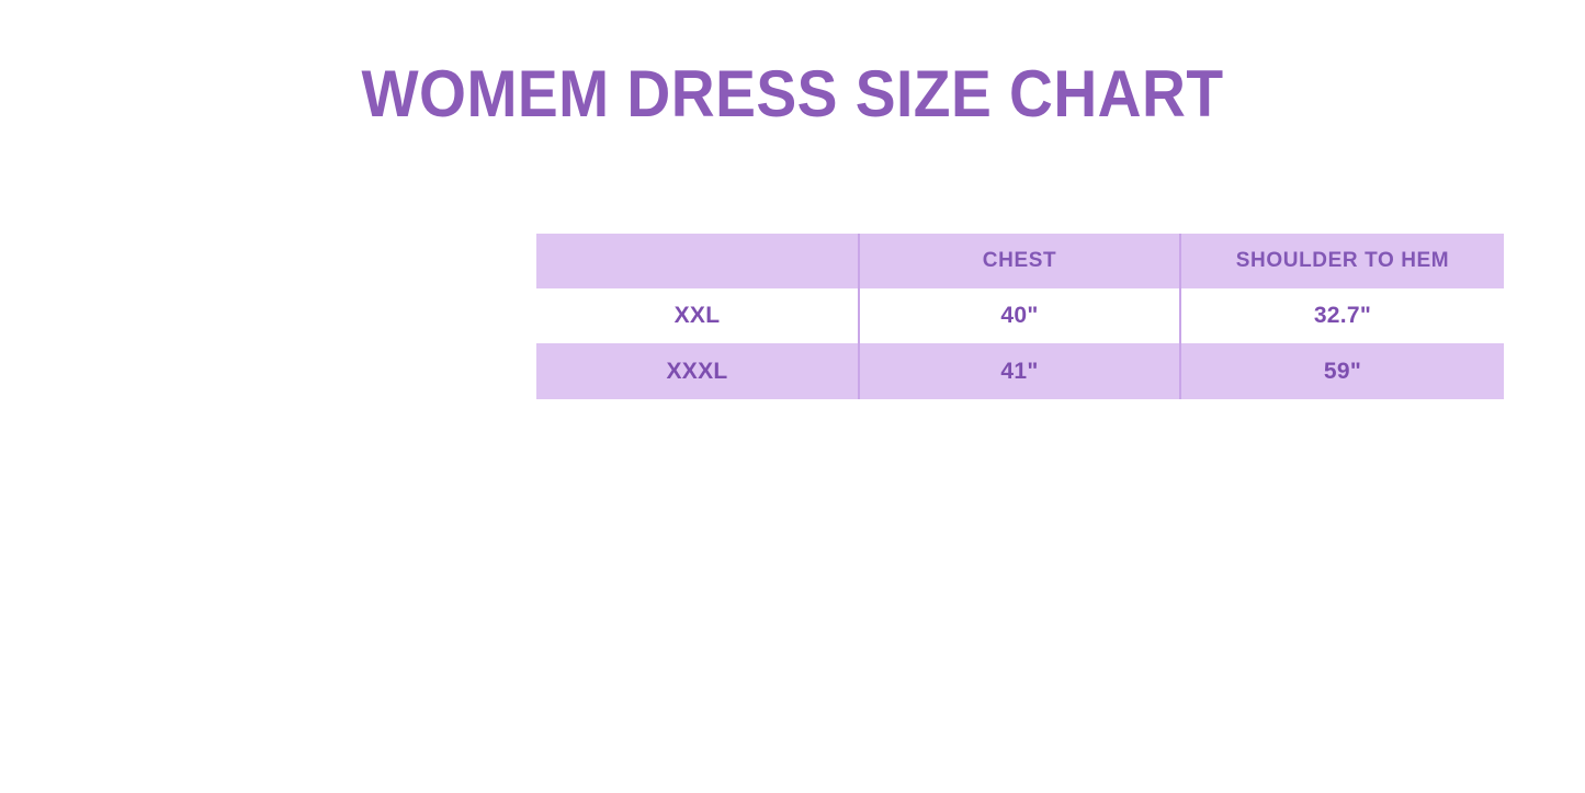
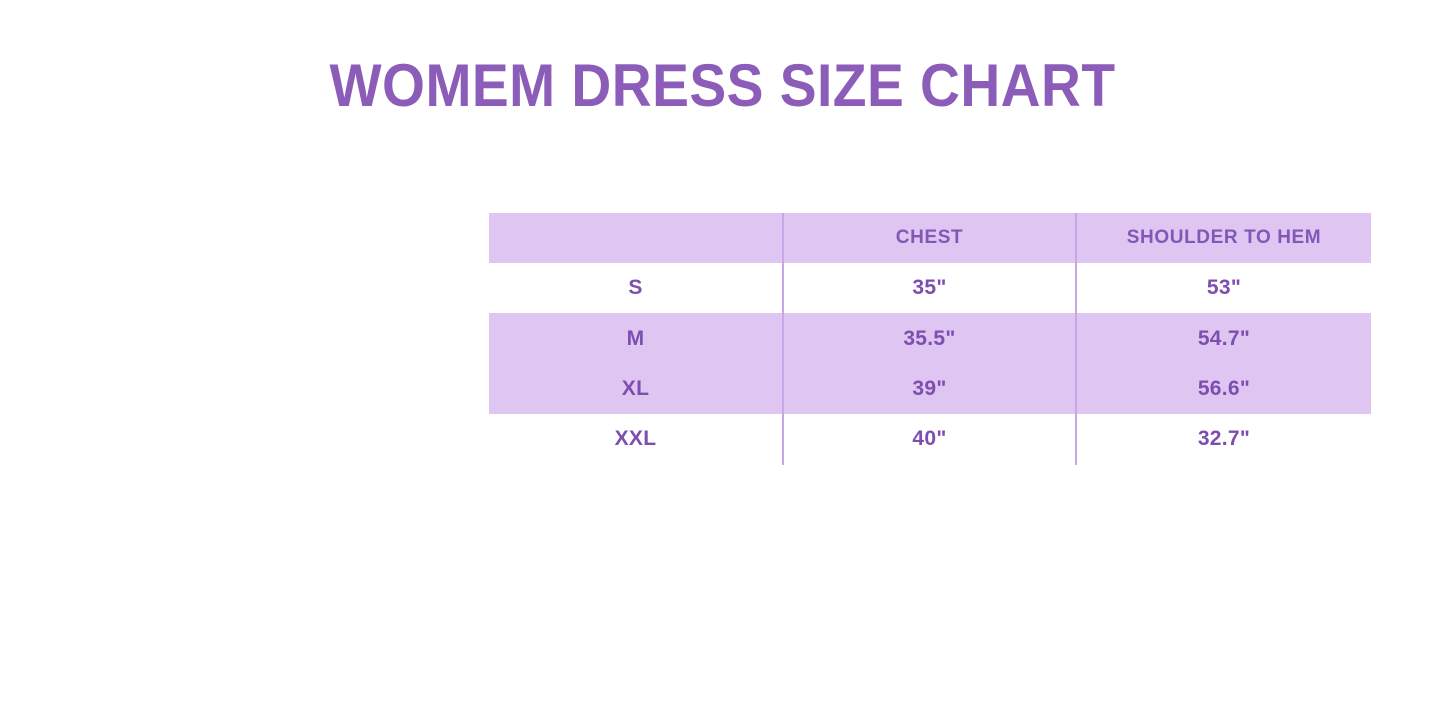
  WOMEM DRESS SIZE CHART
  	CHEST	SHOULDER TO HEM
+ S	35"	53"
+ M	35.5"	54.7"
+ XL	39"	56.6"
  XXL	40"	32.7"
- XXXL	41"	59"
